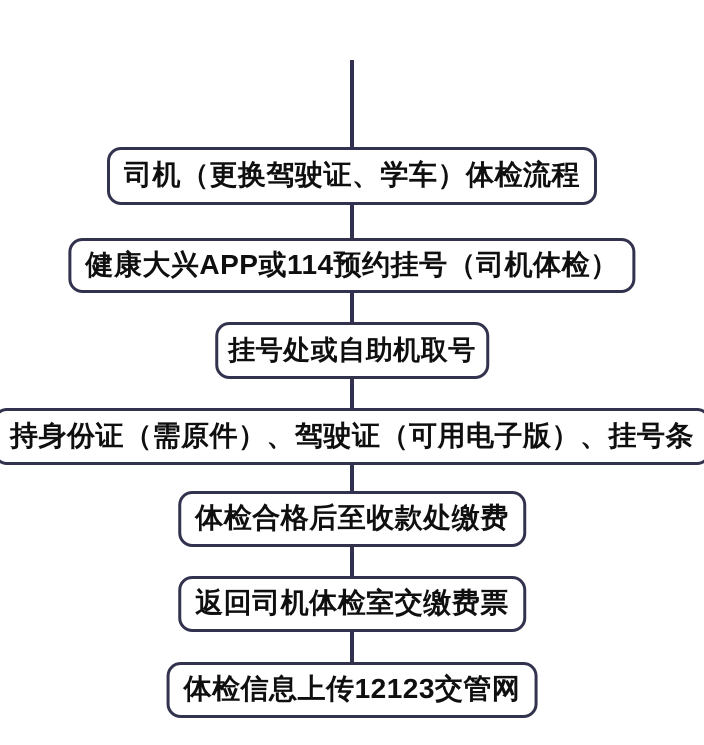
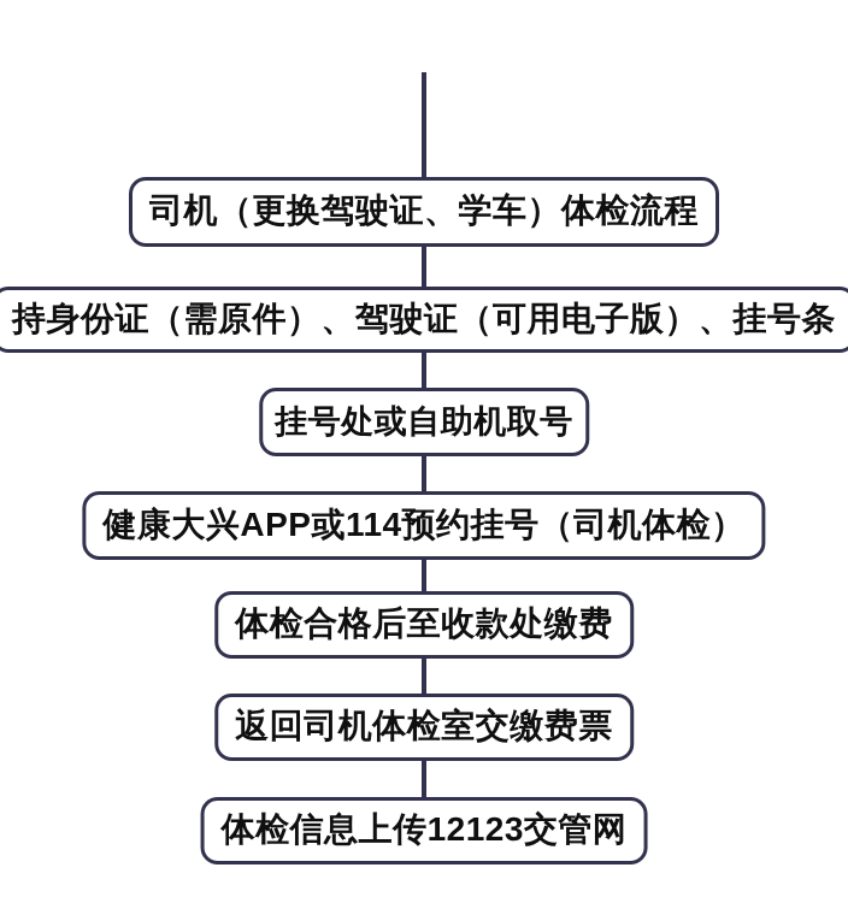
  司机（更换驾驶证、学车）体检流程
- 健康大兴APP或114预约挂号（司机体检）
+ 持身份证（需原件）、驾驶证（可用电子版）、挂号条
  挂号处或自助机取号
- 持身份证（需原件）、驾驶证（可用电子版）、挂号条
+ 健康大兴APP或114预约挂号（司机体检）
  体检合格后至收款处缴费
  返回司机体检室交缴费票
  体检信息上传12123交管网
